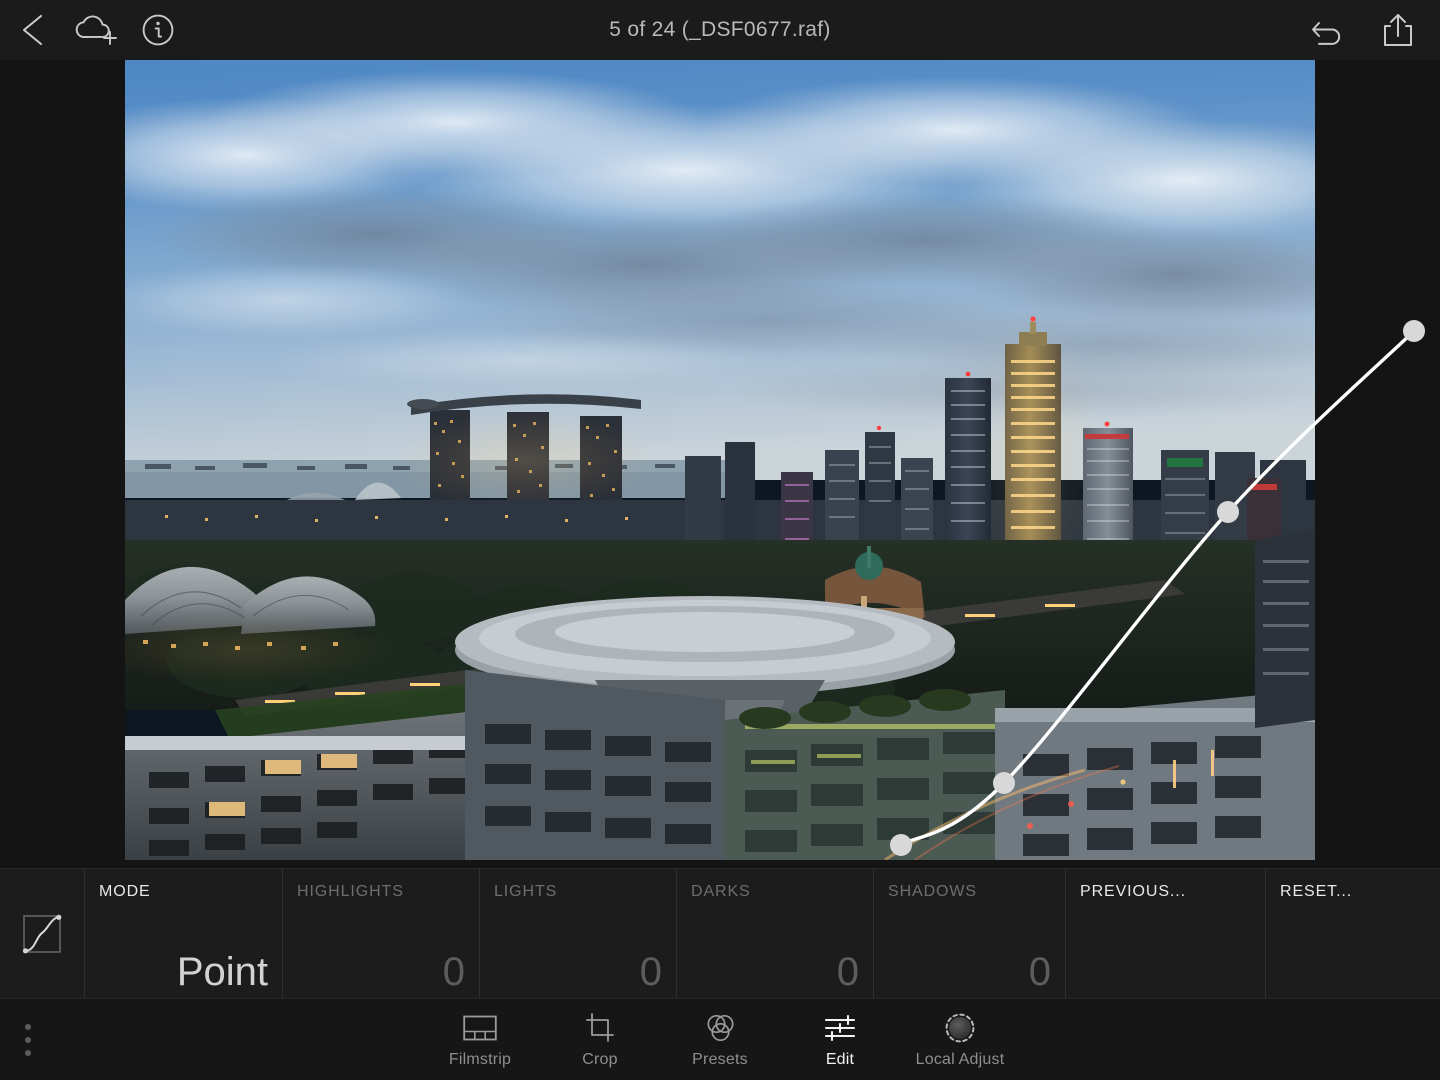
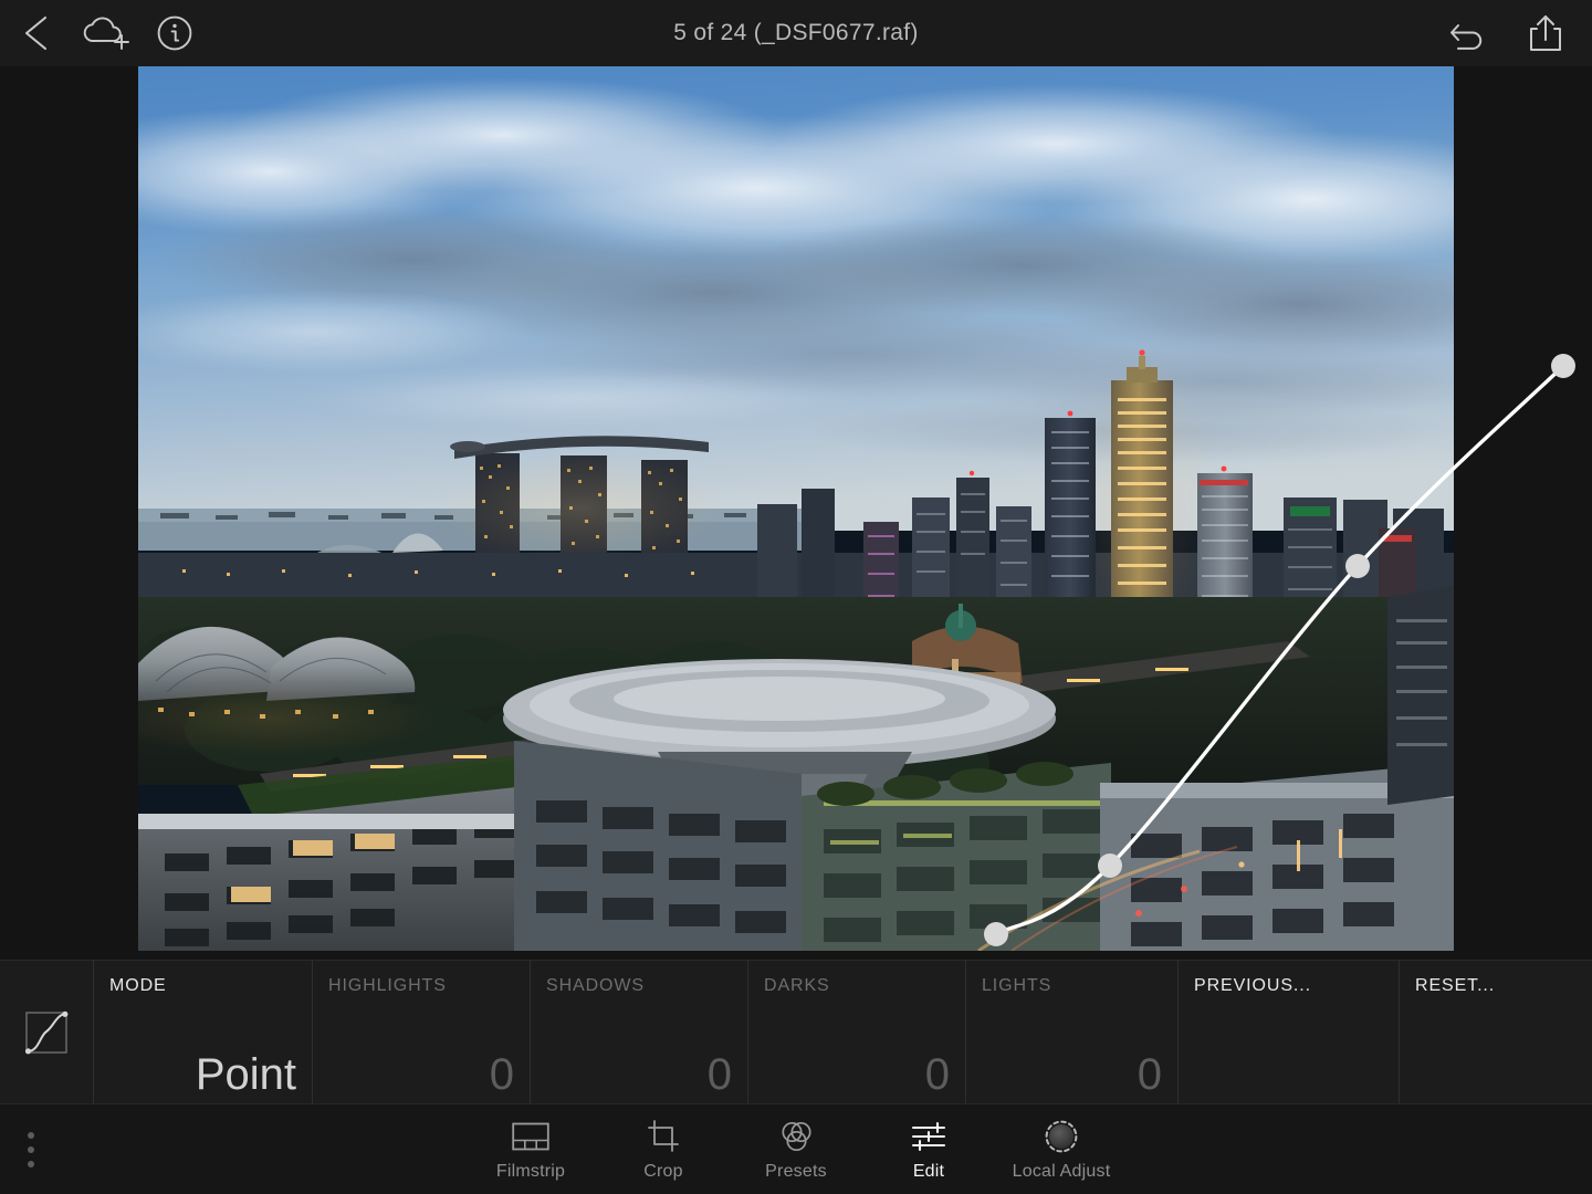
  5 of 24 (_DSF0677.raf)
  MODE
  Point
  HIGHLIGHTS
  0
- LIGHTS
+ SHADOWS
  0
  DARKS
  0
- SHADOWS
+ LIGHTS
  0
  PREVIOUS...
  RESET...
  Filmstrip
  Crop
  Presets
  Edit
  Local Adjust
